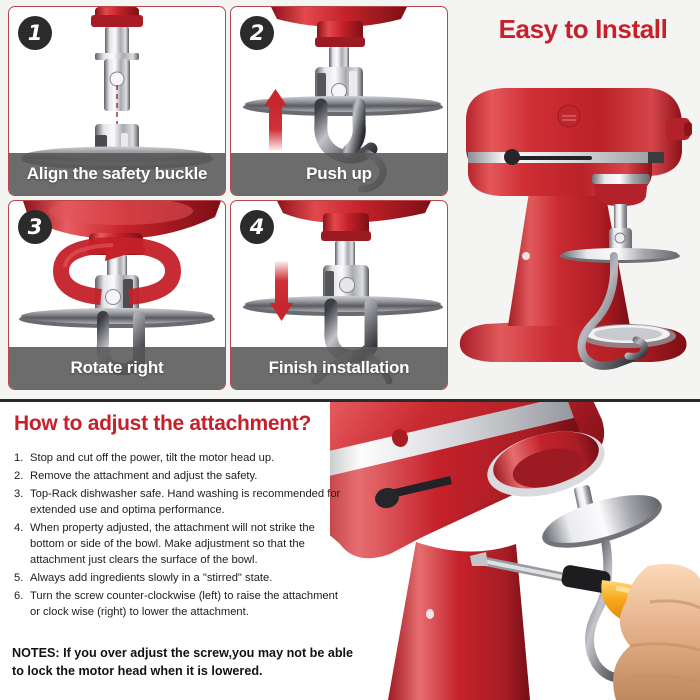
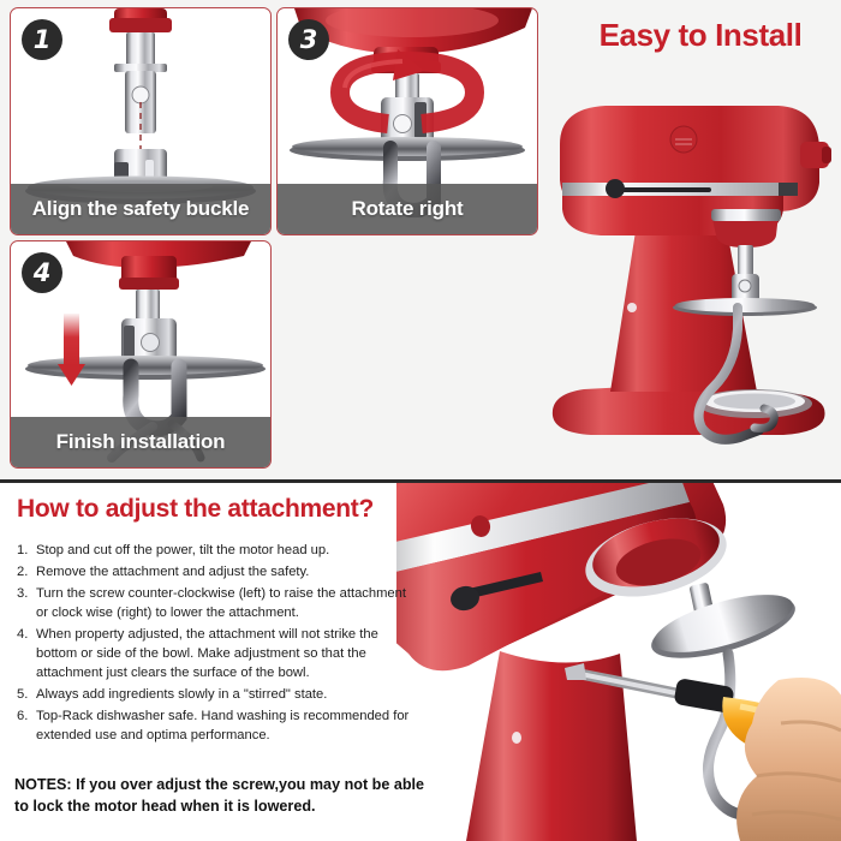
  Easy to Install
  1
  Align the safety buckle
- 2
- Push up
  3
  Rotate right
  4
  Finish installation
  How to adjust the attachment?
  1.
  Stop and cut off the power, tilt the motor head up.
  2.
  Remove the attachment and adjust the safety.
  3.
- Top-Rack dishwasher safe. Hand washing is recommended for extended use and optima performance.
+ Turn the screw counter-clockwise (left) to raise the attachment or clock wise (right) to lower the attachment.
  4.
  When property adjusted, the attachment will not strike the bottom or side of the bowl. Make adjustment so that the attachment just clears the surface of the bowl.
  5.
  Always add ingredients slowly in a "stirred" state.
  6.
- Turn the screw counter-clockwise (left) to raise the attachment or clock wise (right) to lower the attachment.
+ Top-Rack dishwasher safe. Hand washing is recommended for extended use and optima performance.
  NOTES: If you over adjust the screw,you may not be able to lock the motor head when it is lowered.
